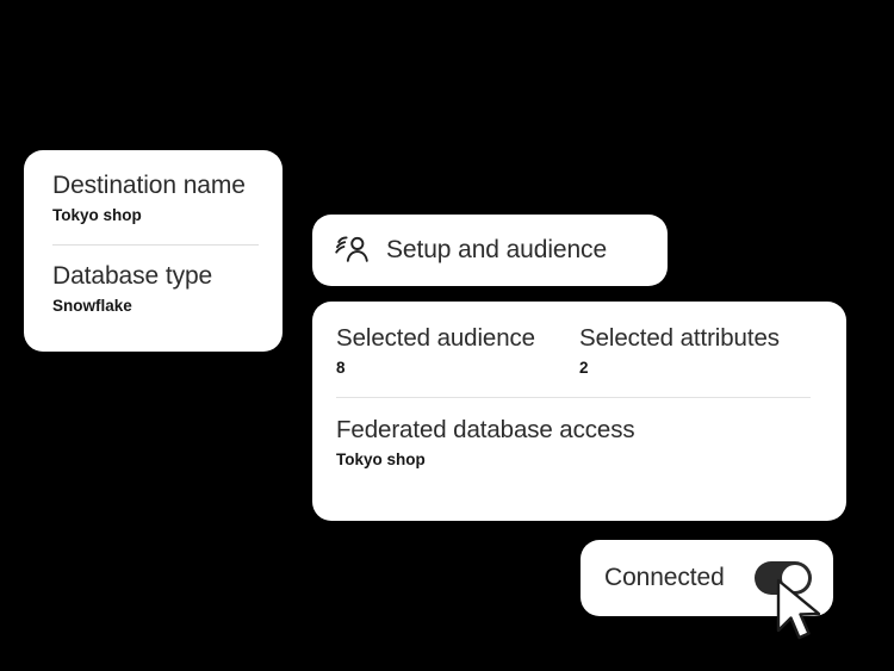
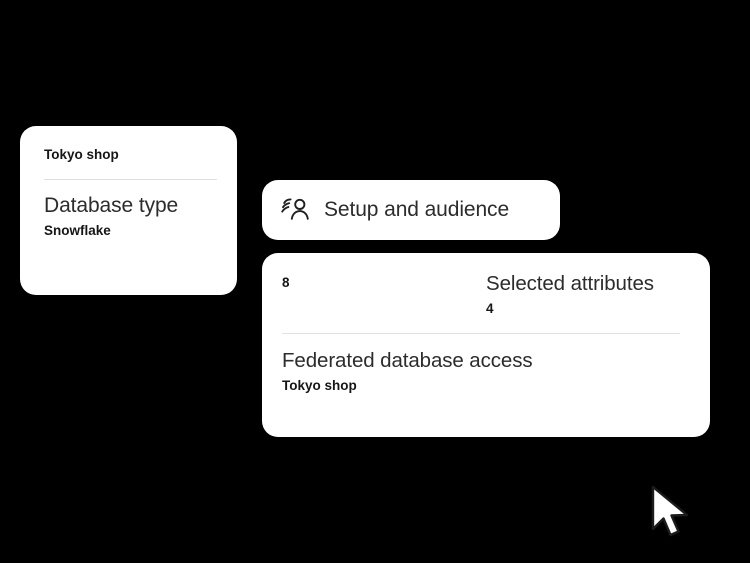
- Destination name
  Tokyo shop
  Database type
  Snowflake
  Setup and audience
- Selected audience
  8
  Selected attributes
- 2
+ 4
  Federated database access
  Tokyo shop
- Connected
